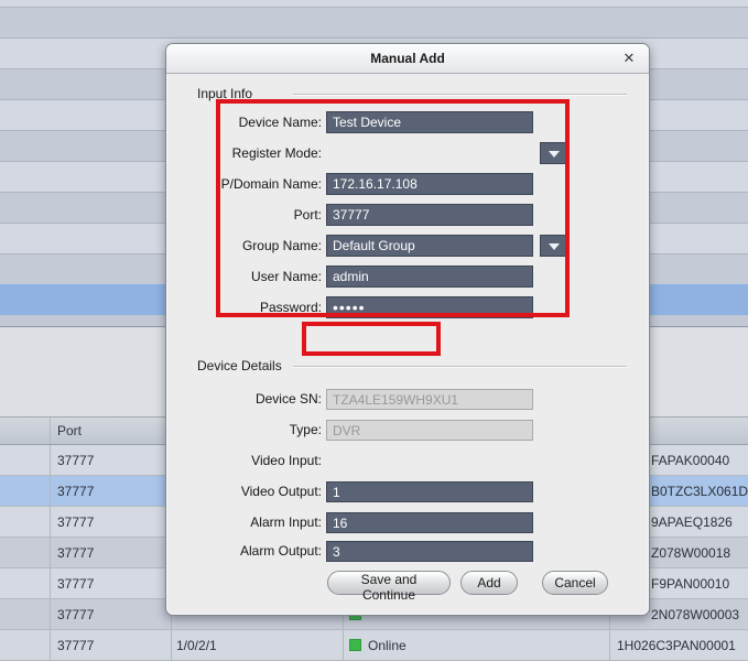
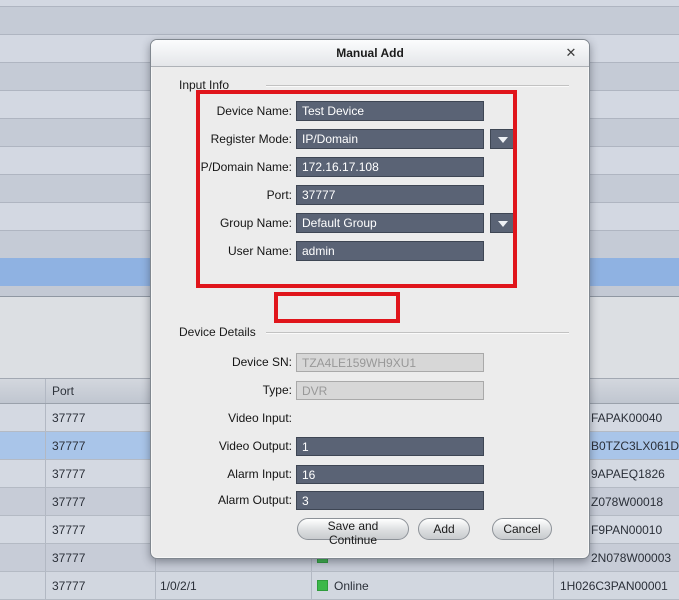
  Port
  37777
  FAPAK00040
  37777
  B0TZC3LX061D
  37777
  9APAEQ1826
  37777
  Z078W00018
  37777
  F9PAN00010
  37777
  2N078W00003
  37777
  1/0/2/1
  Online
  1H026C3PAN00001
  Manual Add
  ✕
  Input Info
  Device Name:
  Test Device
  Register Mode:
+ IP/Domain
  IP/Domain Name:
  172.16.17.108
  Port:
  37777
  Group Name:
  Default Group
  User Name:
  admin
- Password:
- •••••
  Device Details
  Device SN:
  TZA4LE159WH9XU1
  Type:
  DVR
  Video Input:
  Video Output:
  1
  Alarm Input:
  16
  Alarm Output:
  3
  Save and Continue
  Add
  Cancel
